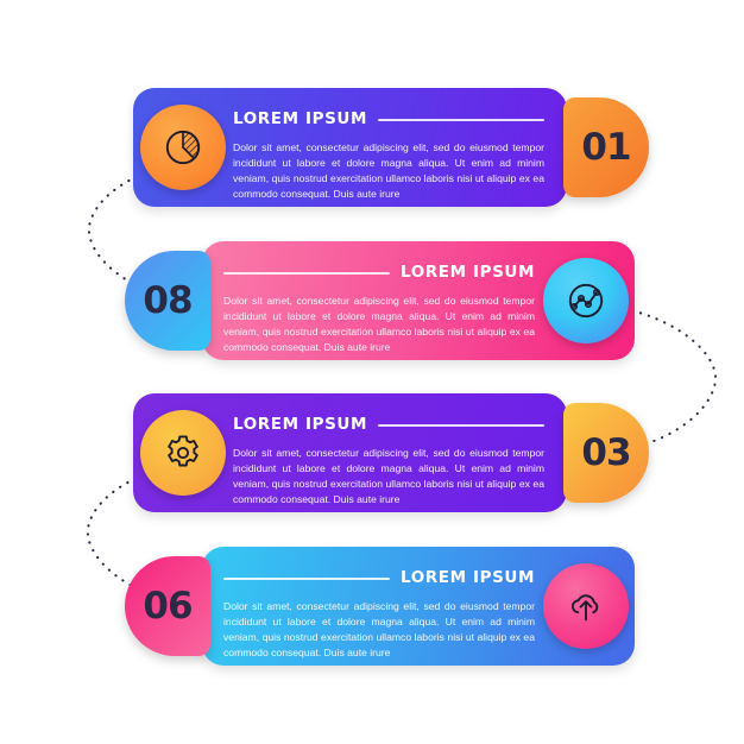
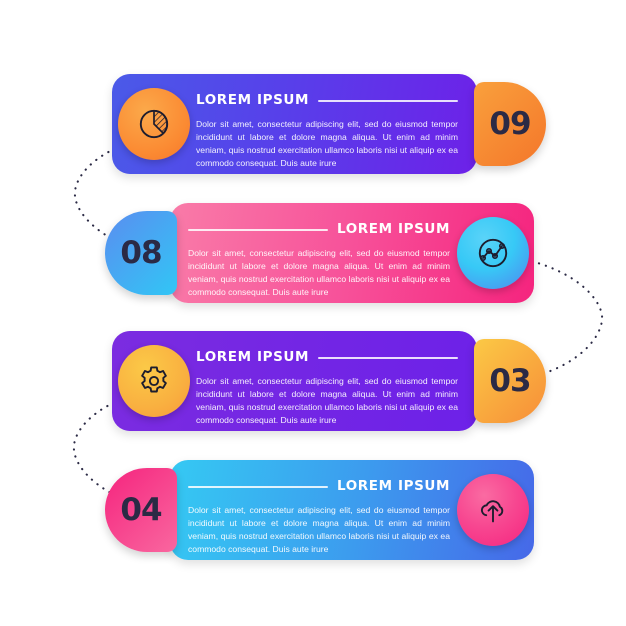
  LOREM IPSUM
  Dolor sit amet, consectetur adipiscing elit, sed do eiusmod tempor incididunt ut labore et dolore magna aliqua. Ut enim ad minim veniam, quis nostrud exercitation ullamco laboris nisi ut aliquip ex ea commodo consequat. Duis aute irure
- 01
+ 09
  LOREM IPSUM
  Dolor sit amet, consectetur adipiscing elit, sed do eiusmod tempor incididunt ut labore et dolore magna aliqua. Ut enim ad minim veniam, quis nostrud exercitation ullamco laboris nisi ut aliquip ex ea commodo consequat. Duis aute irure
  08
  LOREM IPSUM
  Dolor sit amet, consectetur adipiscing elit, sed do eiusmod tempor incididunt ut labore et dolore magna aliqua. Ut enim ad minim veniam, quis nostrud exercitation ullamco laboris nisi ut aliquip ex ea commodo consequat. Duis aute irure
  03
  LOREM IPSUM
  Dolor sit amet, consectetur adipiscing elit, sed do eiusmod tempor incididunt ut labore et dolore magna aliqua. Ut enim ad minim veniam, quis nostrud exercitation ullamco laboris nisi ut aliquip ex ea commodo consequat. Duis aute irure
- 06
+ 04
